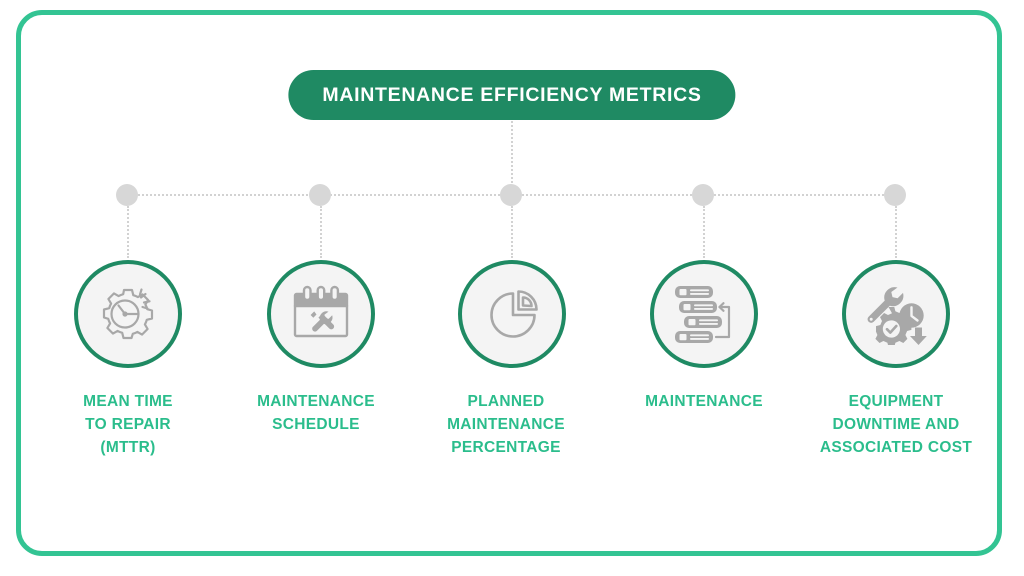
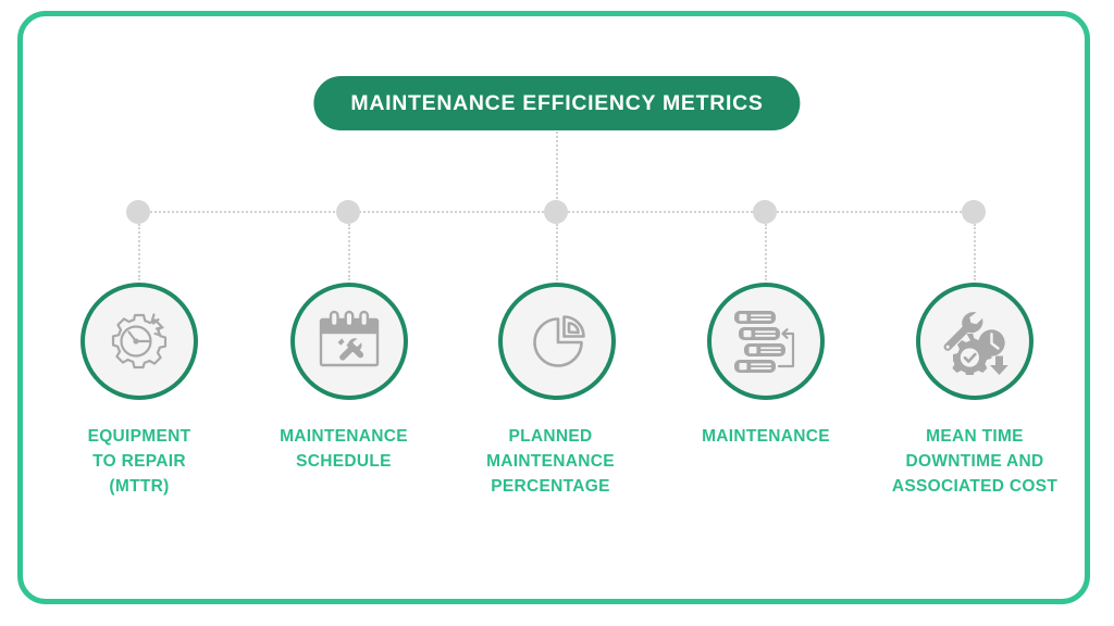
  MAINTENANCE EFFICIENCY METRICS
- MEAN TIME
+ EQUIPMENT
  TO REPAIR
  (MTTR)
  MAINTENANCE
  SCHEDULE
  PLANNED
  MAINTENANCE
  PERCENTAGE
  MAINTENANCE
- EQUIPMENT
+ MEAN TIME
  DOWNTIME AND
  ASSOCIATED COST
